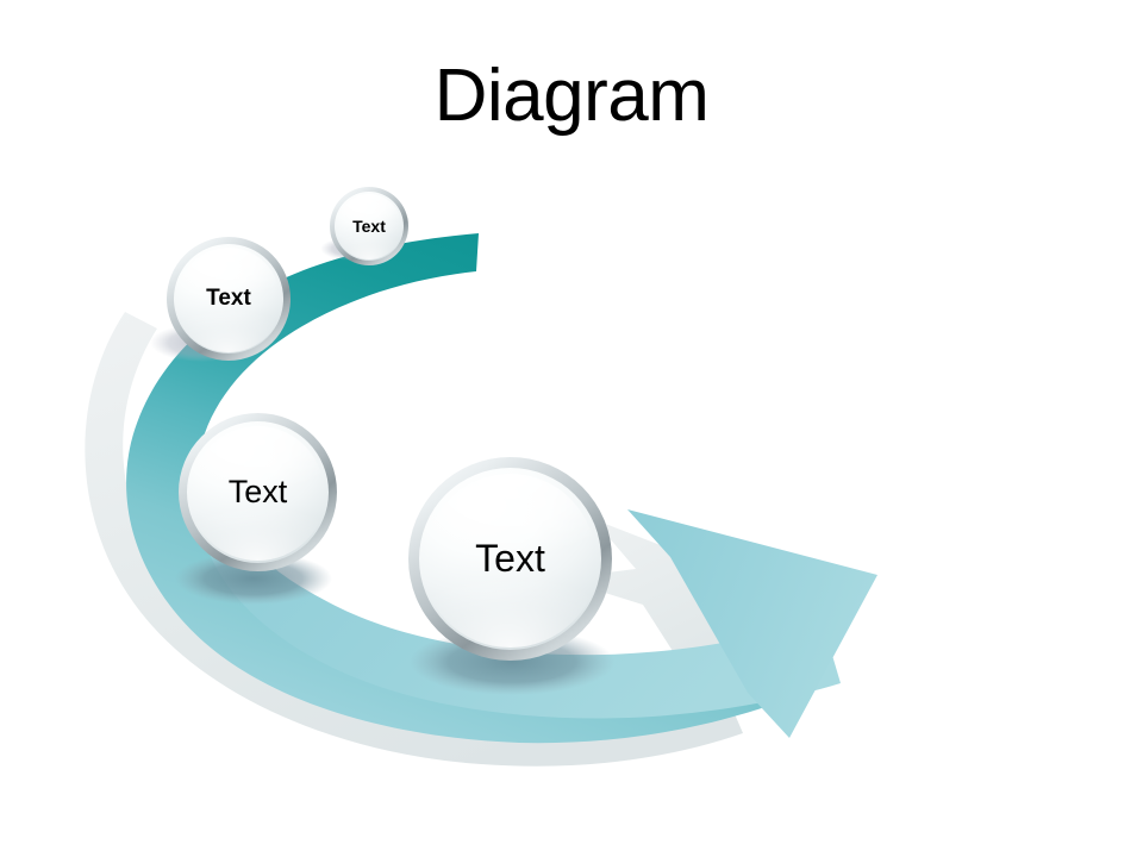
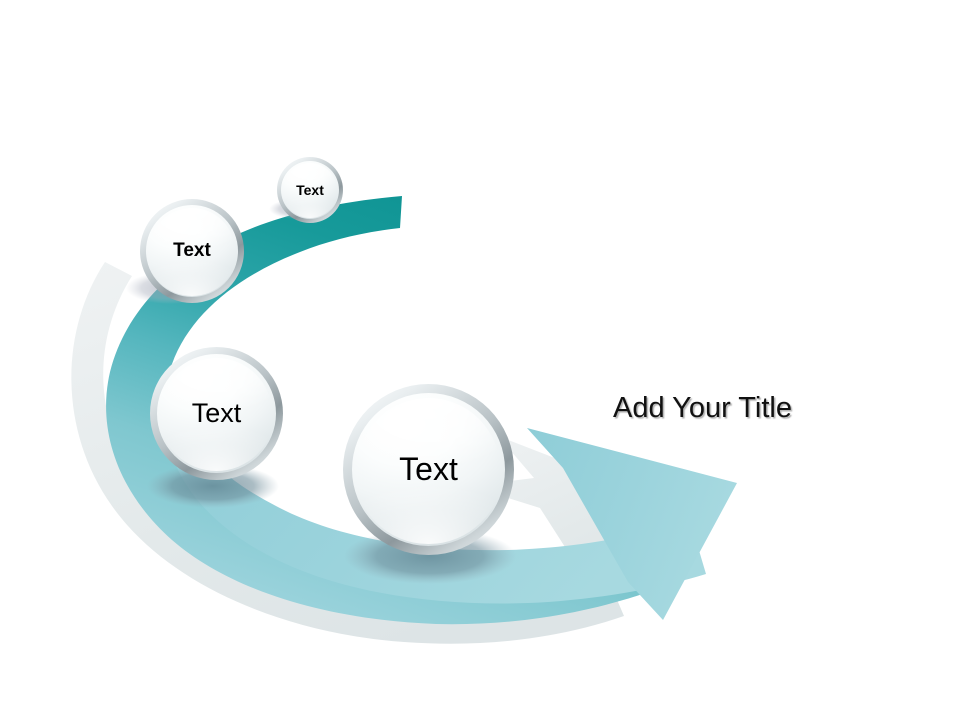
- Diagram
  Text
  Text
  Text
  Text
+ Add Your Title
